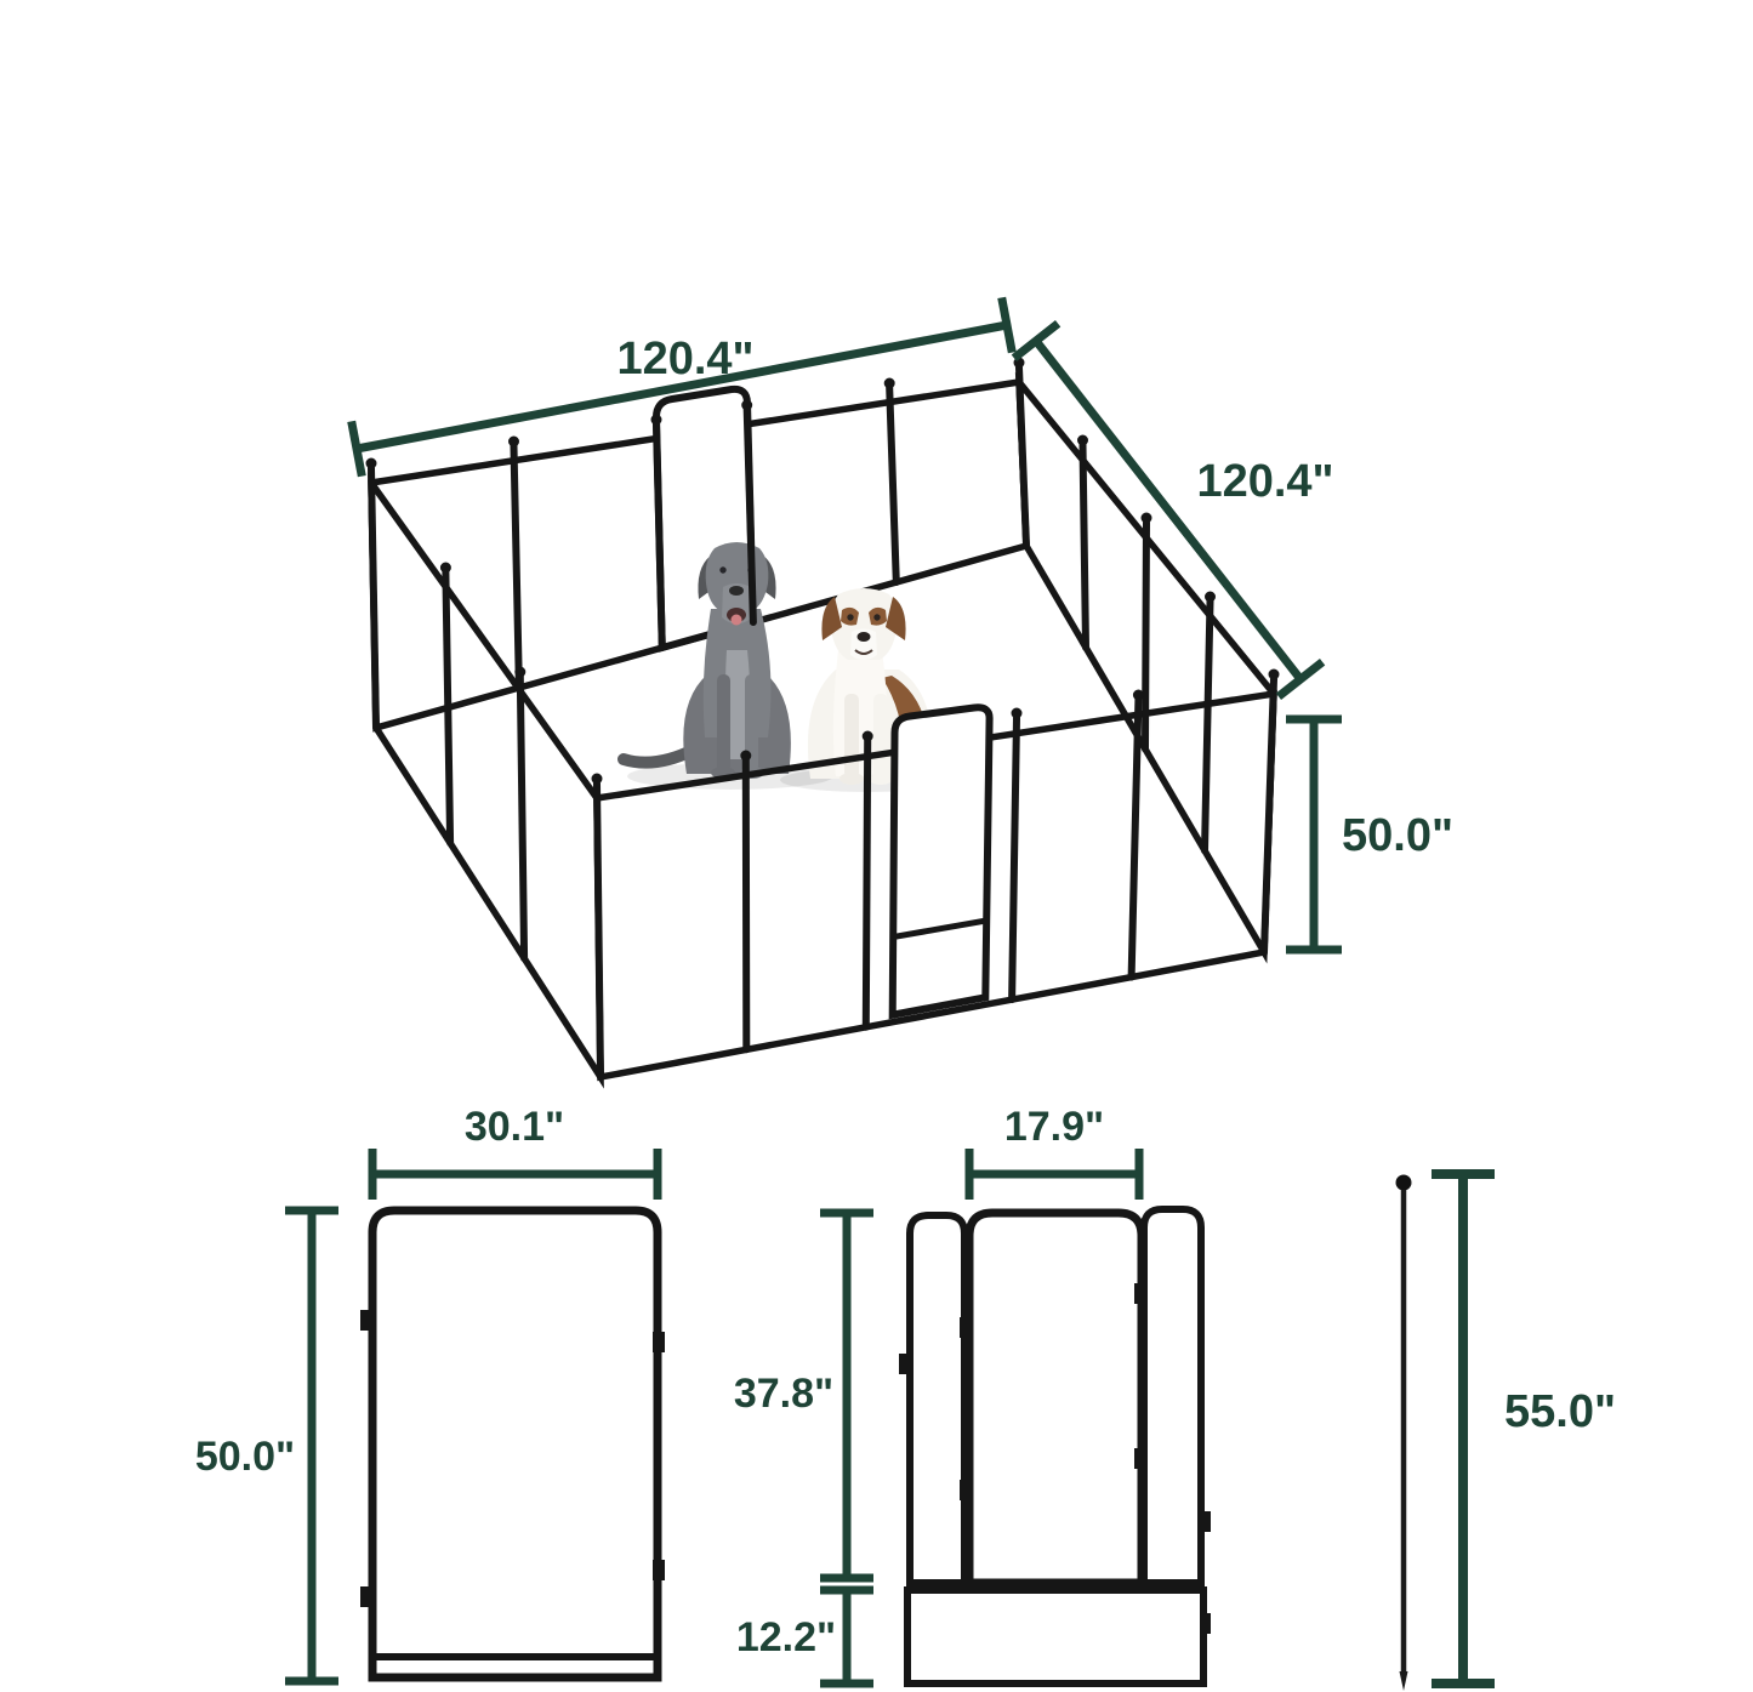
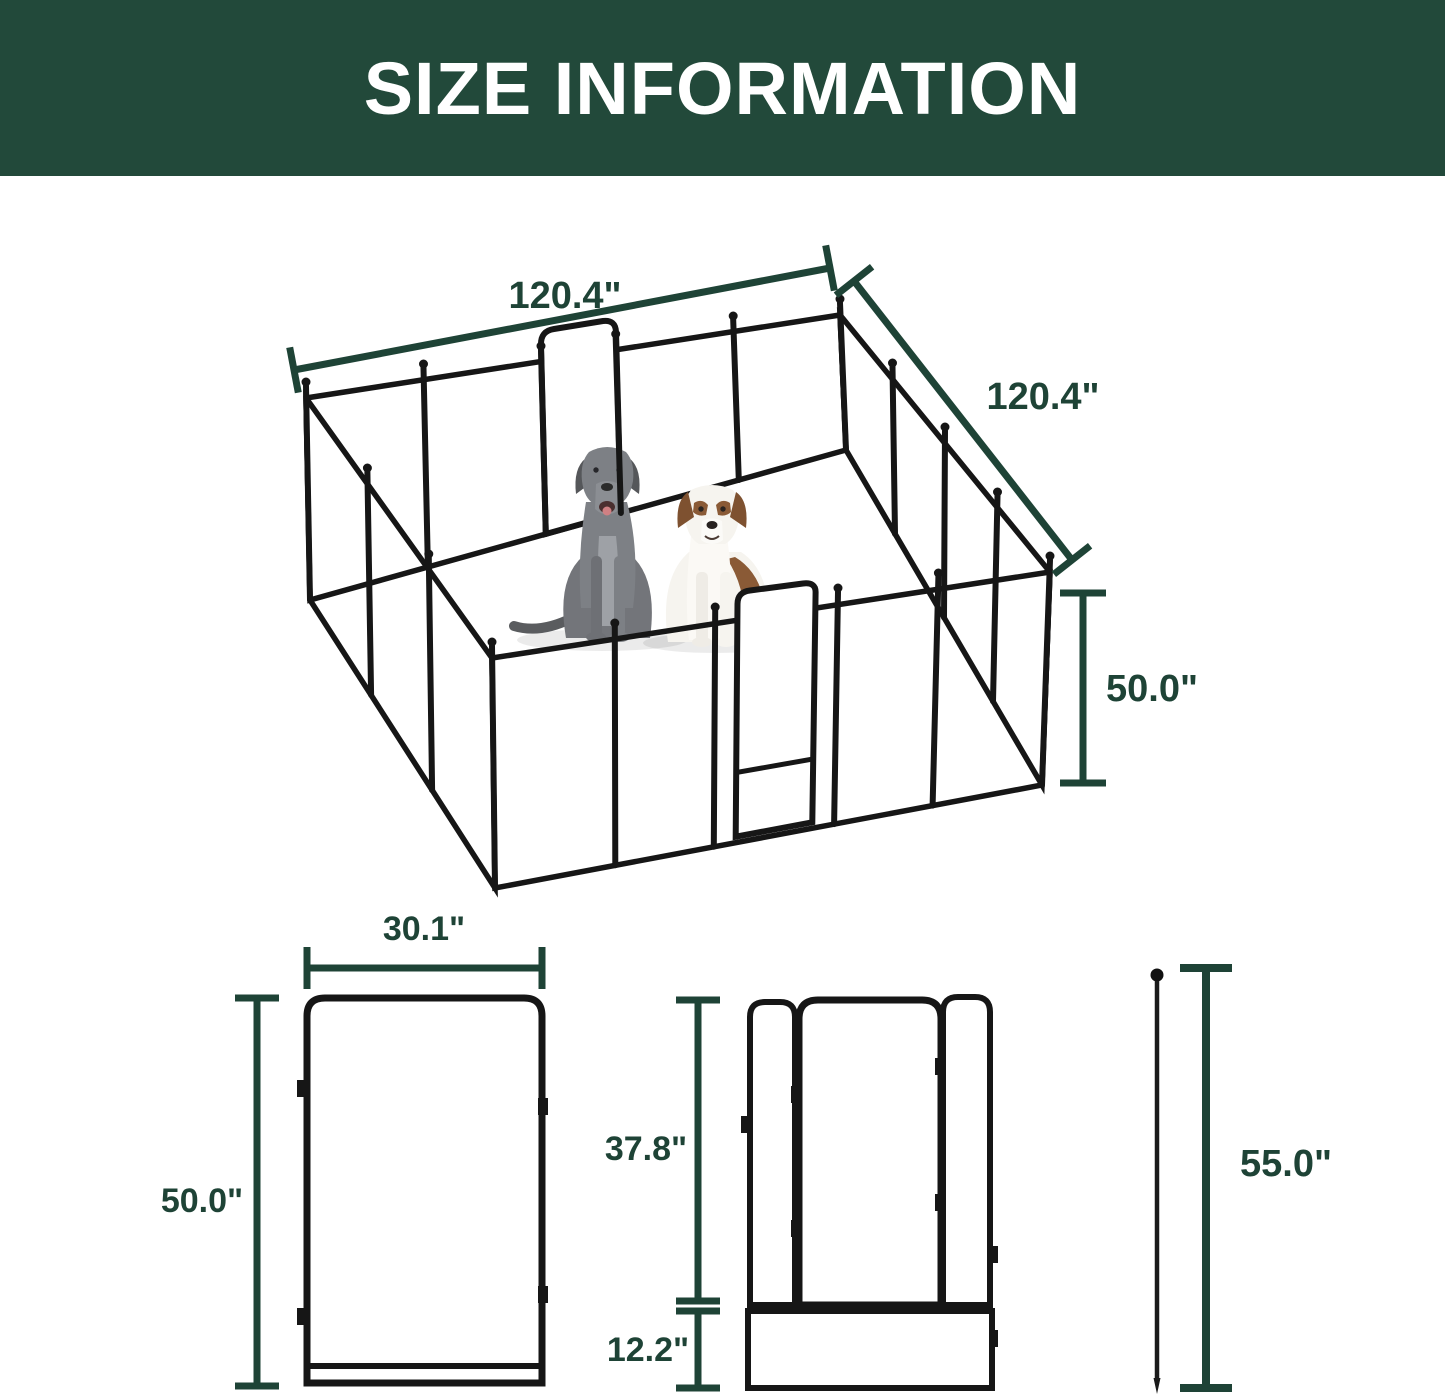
+ SIZE INFORMATION
  120.4"
  120.4"
  50.0"
  30.1"
  50.0"
- 17.9"
  37.8"
  12.2"
  55.0"
